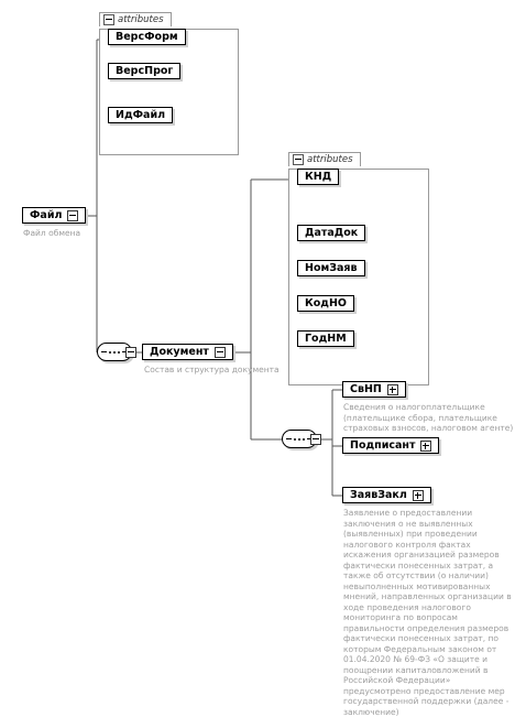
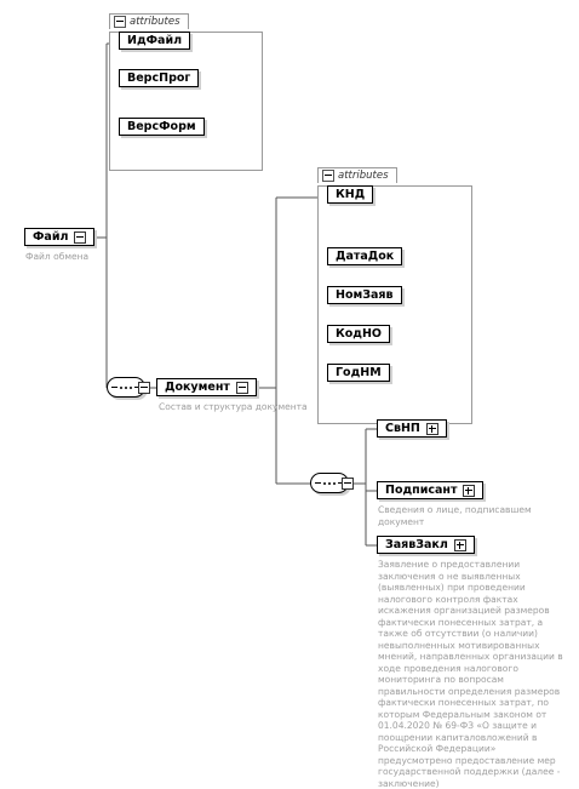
  attributes
- ВерсФорм
+ ИдФайл
  ВерсПрог
- ИдФайл
+ ВерсФорм
  Файл
  Файл обмена
  Документ
  Состав и структура документа
  attributes
  КНД
  ДатаДок
  НомЗаяв
  КодНО
  ГодНМ
  СвНП
- Сведения о налогоплательщике
- (плательщике сбора, плательщике
- страховых взносов, налоговом агенте)
  Подписант
+ Сведения о лице, подписавшем
+ документ
  ЗаявЗакл
  Заявление о предоставлении
  заключения о не выявленных
  (выявленных) при проведении
  налогового контроля фактах
  искажения организацией размеров
  фактически понесенных затрат, а
  также об отсутствии (о наличии)
  невыполненных мотивированных
  мнений, направленных организации в
  ходе проведения налогового
  мониторинга по вопросам
  правильности определения размеров
  фактически понесенных затрат, по
  которым Федеральным законом от
  01.04.2020 № 69-ФЗ «О защите и
  поощрении капиталовложений в
  Российской Федерации»
  предусмотрено предоставление мер
  государственной поддержки (далее -
  заключение)
